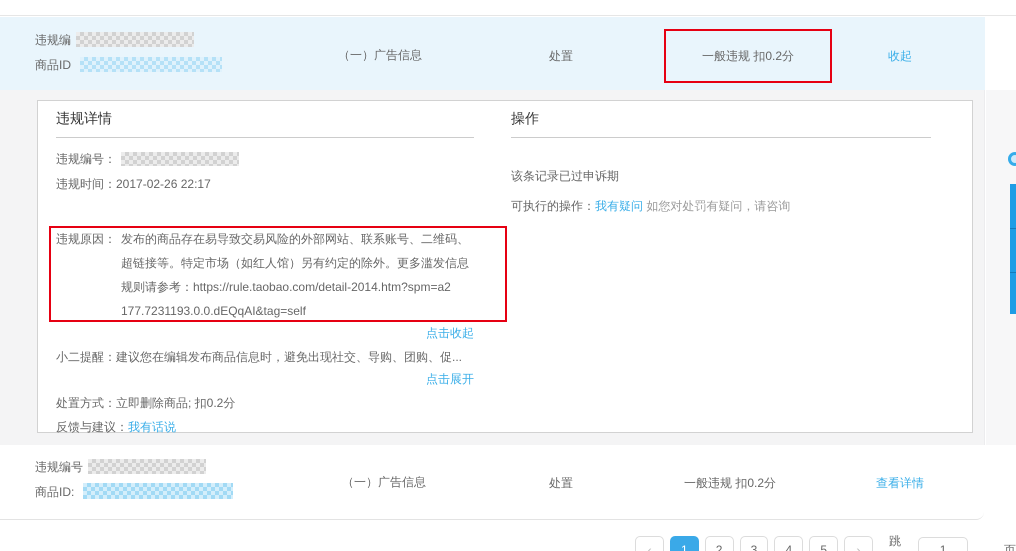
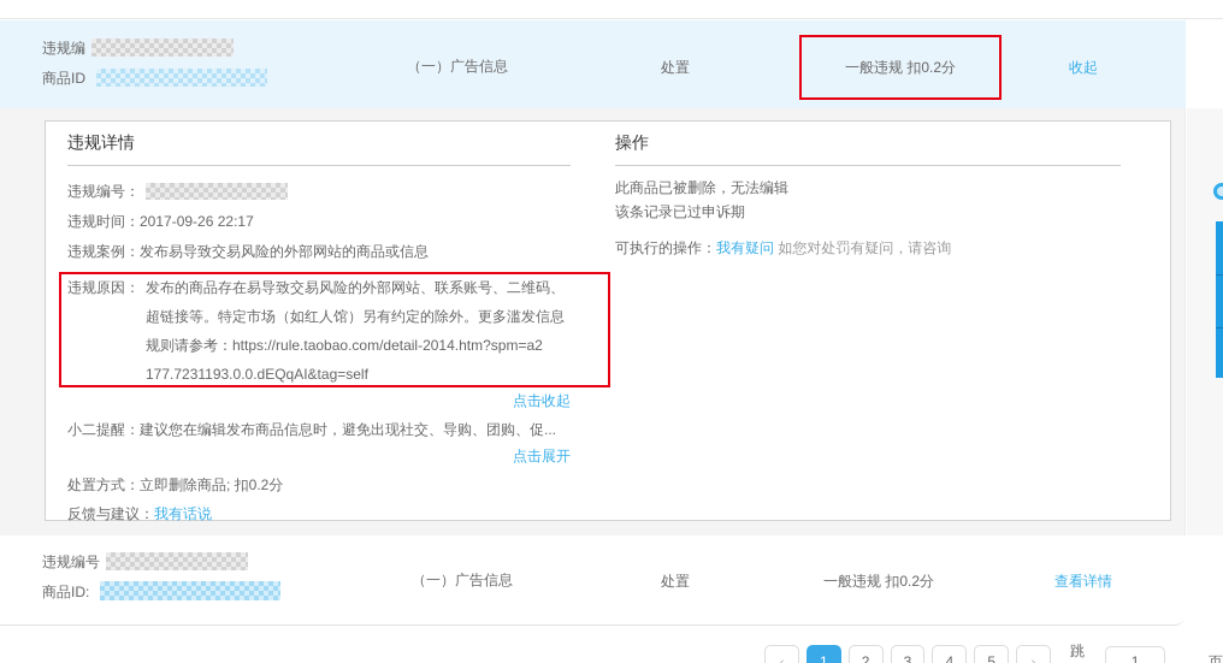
  违规编
  商品ID
  （一）广告信息
  处置
  一般违规 扣0.2分
  收起
  违规详情
  违规编号：
- 违规时间：2017-02-26 22:17
+ 违规时间：2017-09-26 22:17
+ 违规案例：发布易导致交易风险的外部网站的商品或信息
  违规原因：
  发布的商品存在易导致交易风险的外部网站、联系账号、二维码、
  超链接等。特定市场（如红人馆）另有约定的除外。更多滥发信息
  规则请参考：https://rule.taobao.com/detail-2014.htm?spm=a2
  177.7231193.0.0.dEQqAI&tag=self
  点击收起
  小二提醒：建议您在编辑发布商品信息时，避免出现社交、导购、团购、促...
  点击展开
  处置方式：立即删除商品; 扣0.2分
  反馈与建议：我有话说
  操作
+ 此商品已被删除，无法编辑
  该条记录已过申诉期
  可执行的操作：我有疑问 如您对处罚有疑问，请咨询
  违规编号
  商品ID:
  （一）广告信息
  处置
  一般违规 扣0.2分
  查看详情
  ‹
  1
  2
  3
  4
  5
  ›
  1
  页
